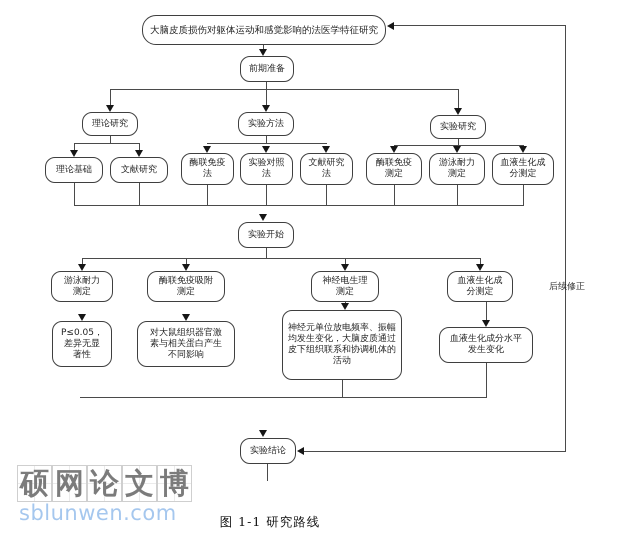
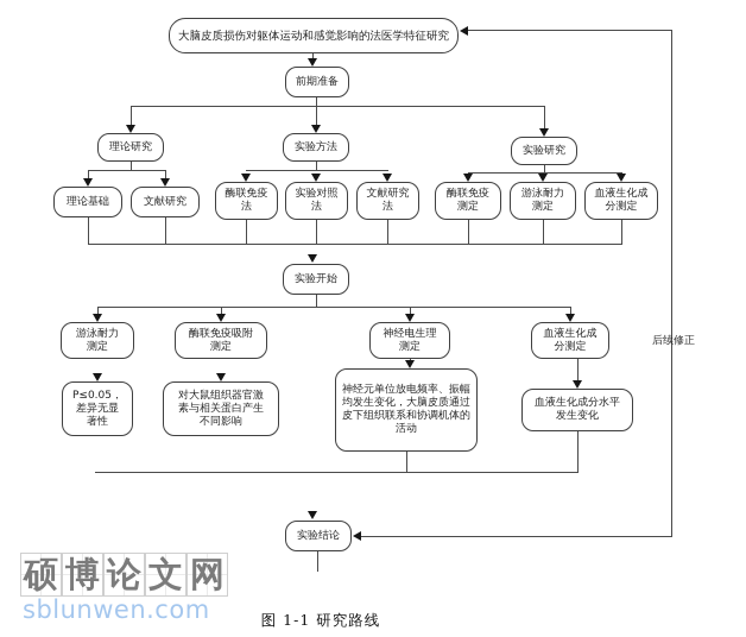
  大脑皮质损伤对躯体运动和感觉影响的法医学特征研究
  前期准备
  理论研究
  实验方法
  实验研究
  理论基础
  文献研究
  酶联免疫
  法
  实验对照
  法
  文献研究
  法
  酶联免疫
  测定
  游泳耐力
  测定
  血液生化成
  分测定
  实验开始
  游泳耐力
  测定
  酶联免疫吸附
  测定
  神经电生理
  测定
  血液生化成
  分测定
  P≤0.05，
  差异无显
  著性
  对大鼠组织器官激
  素与相关蛋白产生
  不同影响
  神经元单位放电频率、振幅
  均发生变化，大脑皮质通过
  皮下组织联系和协调机体的
  活动
  血液生化成分水平
  发生变化
  实验结论
  后续修正
  硕
- 网
+ 博
  论
  文
- 博
+ 网
  sblunwen.com
  图 1-1 研究路线
